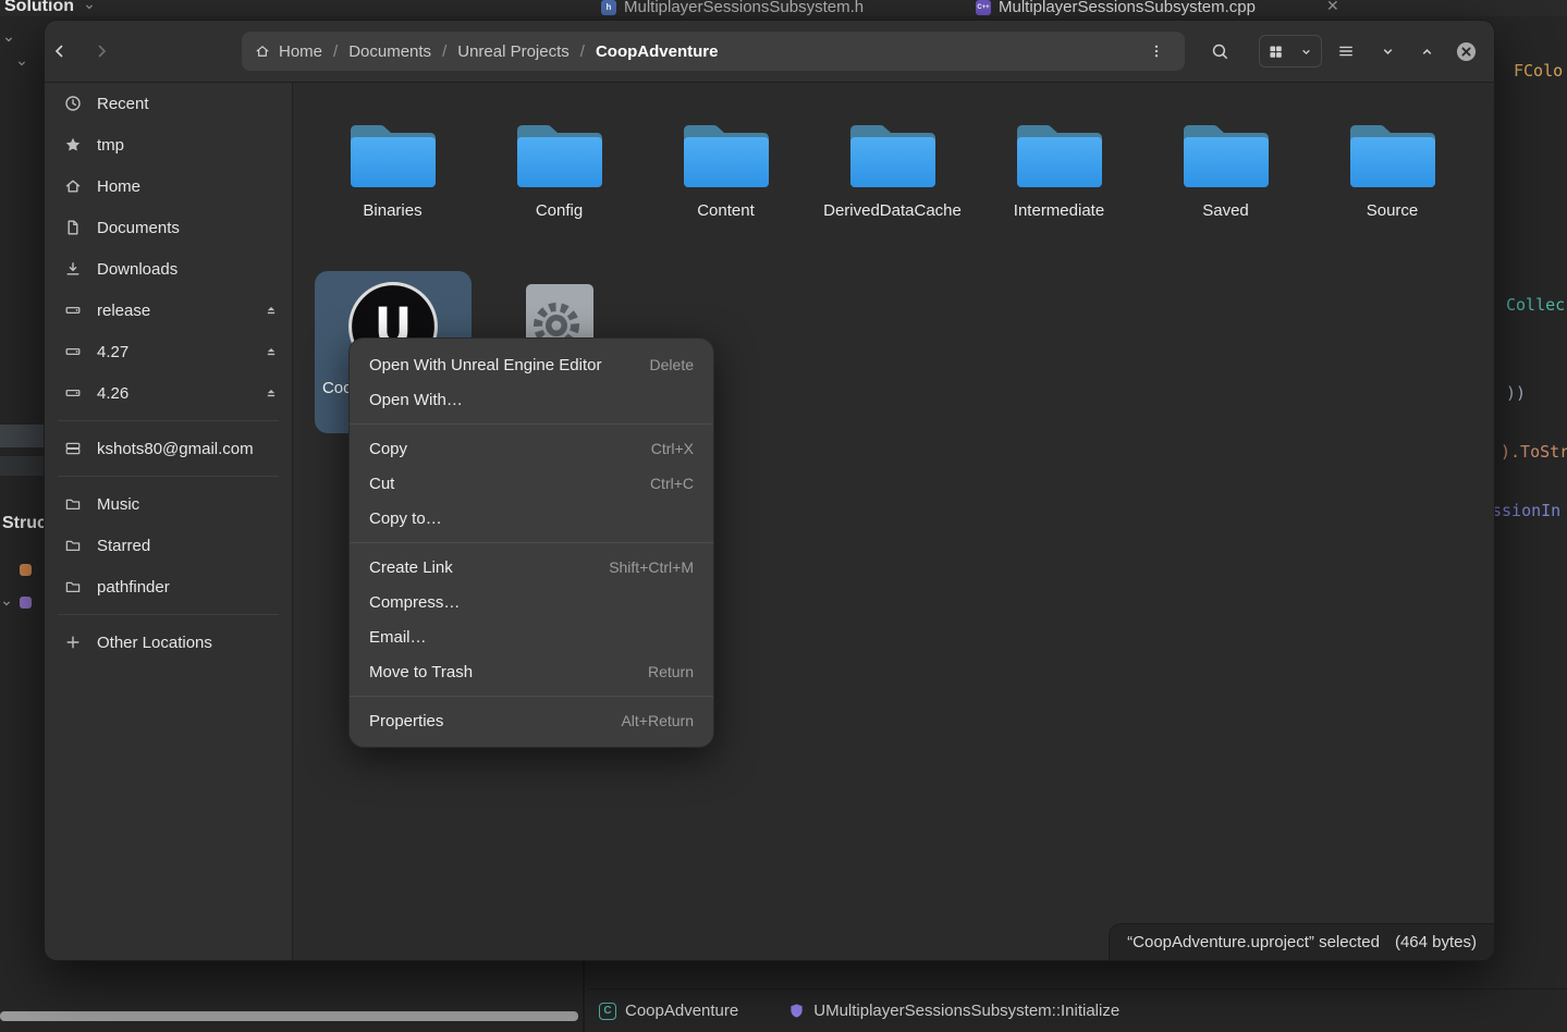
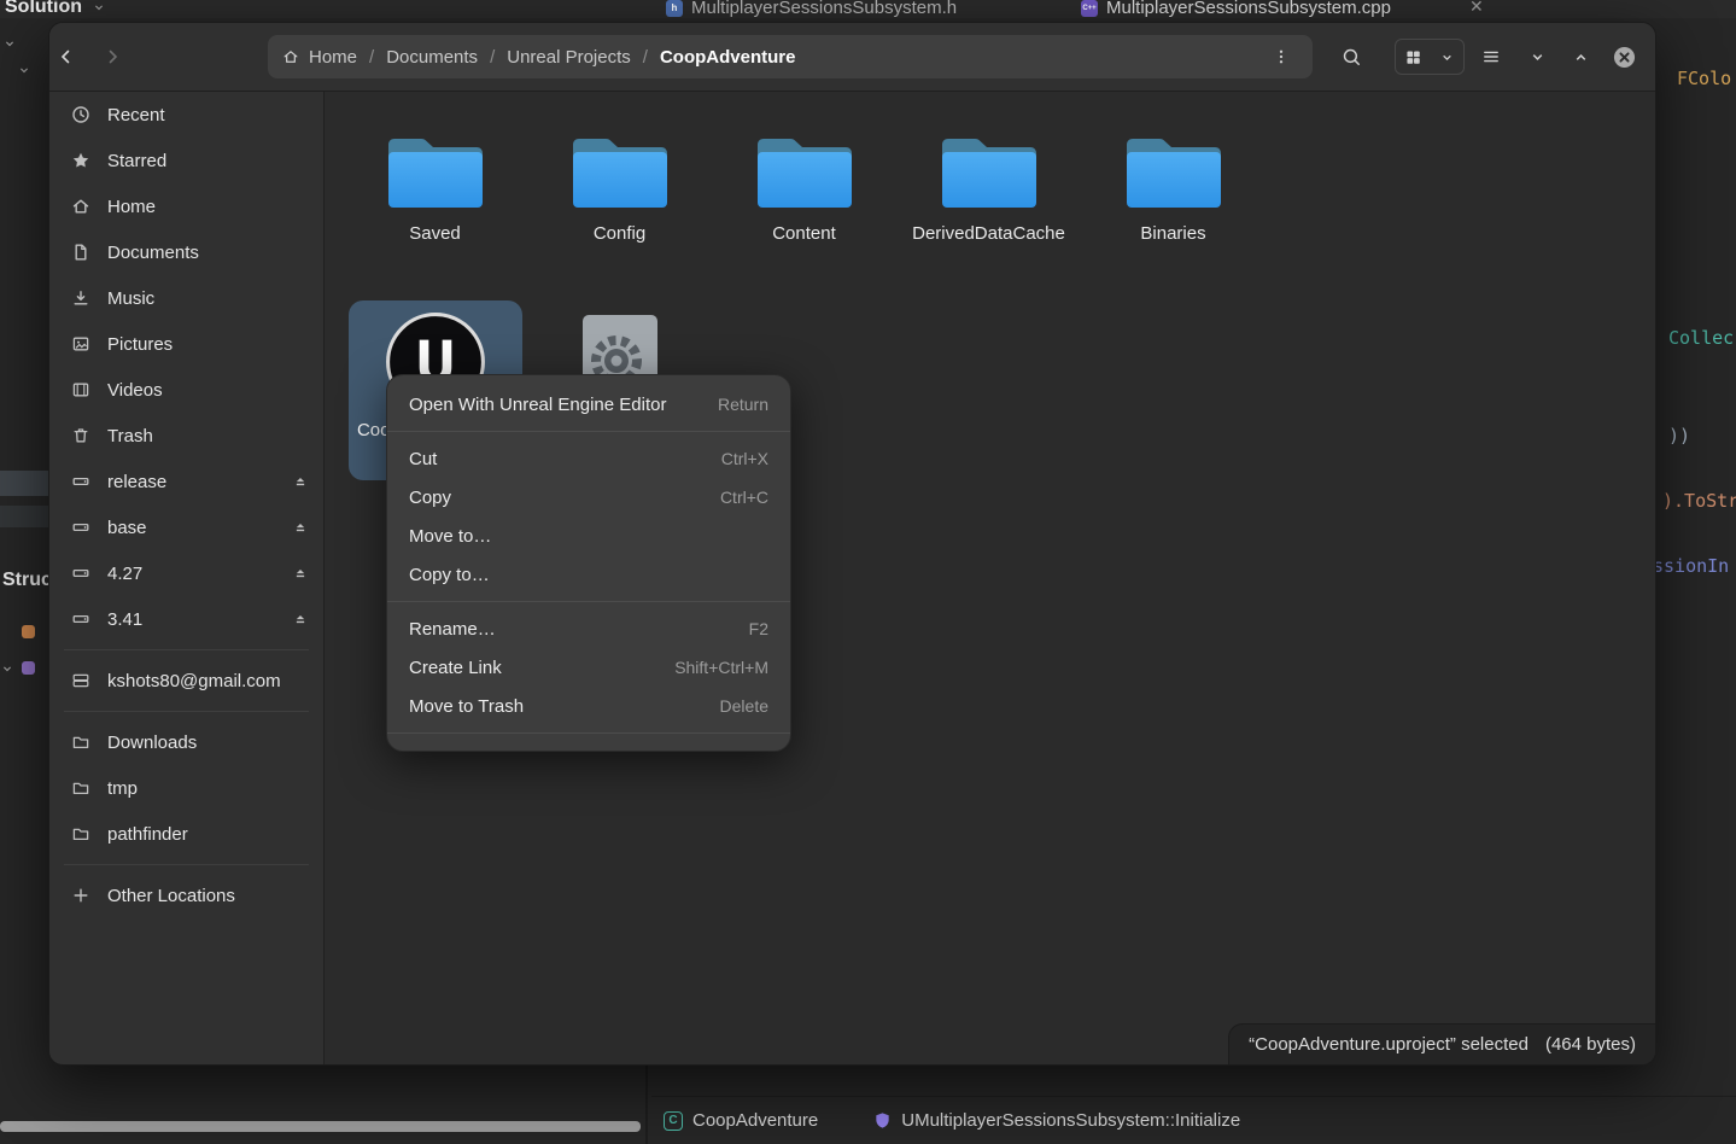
  Solution
  h
  MultiplayerSessionsSubsystem.h
  MultiplayerSessionsSubsystem.cpp
  ✕
  Struc
  FColo
  Collec
  ))
  ).ToStr
  ssionIn
  C
  CoopAdventure
  UMultiplayerSessionsSubsystem::Initialize
  Home
  /
  Documents
  /
  Unreal Projects
  /
  CoopAdventure
  Recent
- tmp
+ Starred
  Home
  Documents
- Downloads
+ Music
+ Pictures
+ Videos
+ Trash
  release
+ base
  4.27
- 4.26
+ 3.41
  kshots80@gmail.com
- Music
+ Downloads
- Starred
+ tmp
  pathfinder
  Other Locations
- Binaries
+ Saved
  Config
  Content
  DerivedDataCache
- Intermediate
- Saved
+ Binaries
- Source
  “CoopAdventure.uproject” selected
  (464 bytes)
  Open With Unreal Engine Editor
- Delete
+ Return
- Open With…
- Copy
+ Cut
  Ctrl+X
- Cut
+ Copy
  Ctrl+C
+ Move to…
  Copy to…
+ Rename…
+ F2
  Create Link
  Shift+Ctrl+M
- Compress…
- Email…
  Move to Trash
- Return
+ Delete
- Properties
- Alt+Return
